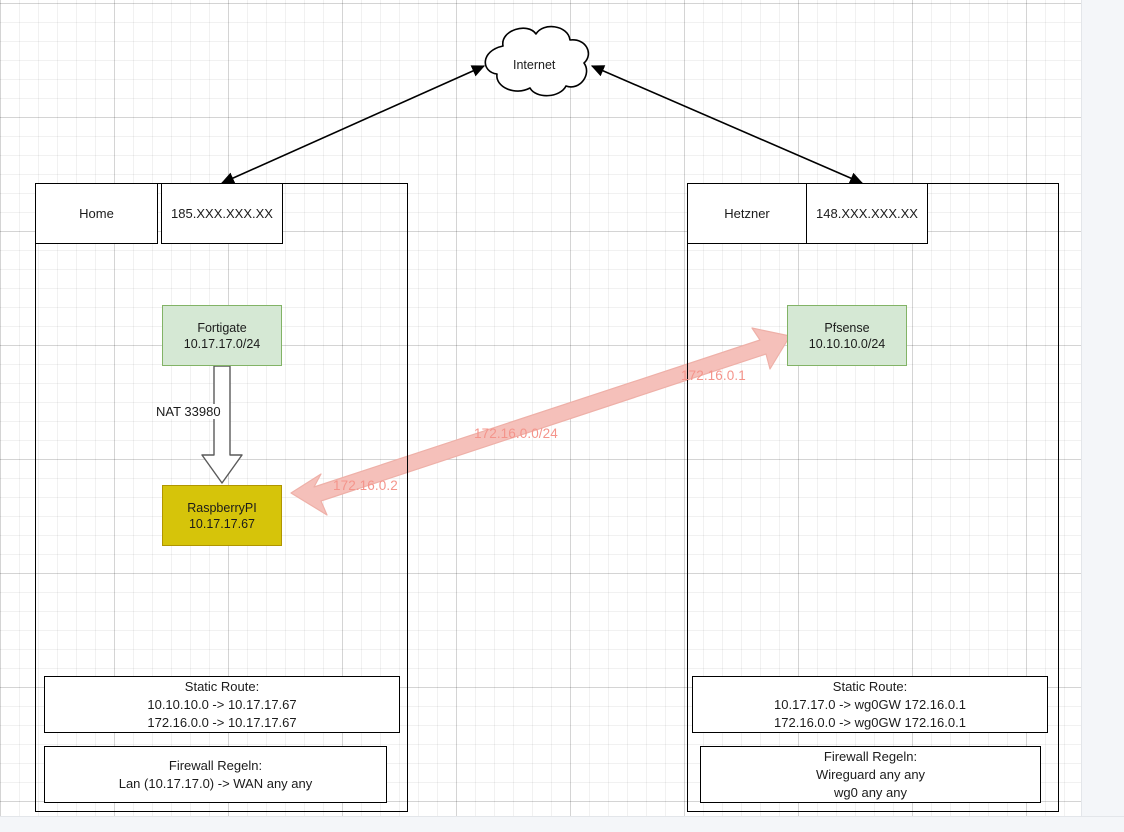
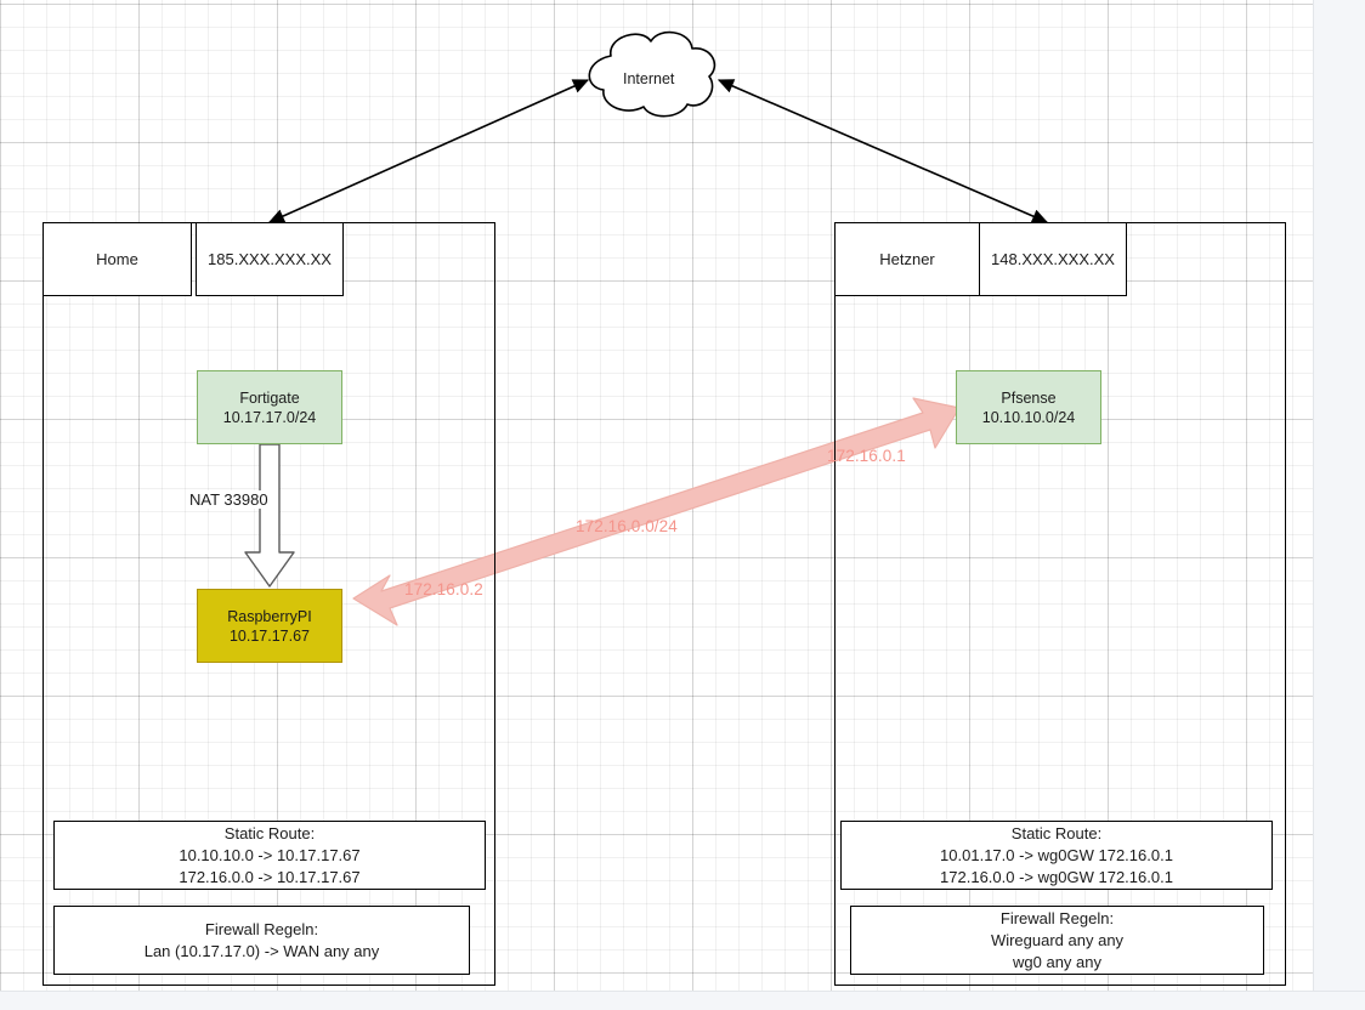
  Internet
  Home
  185.XXX.XXX.XX
  Fortigate
  10.17.17.0/24
  NAT 33980
  RaspberryPI
  10.17.17.67
  Static Route:
  10.10.10.0 -> 10.17.17.67
  172.16.0.0 -> 10.17.17.67
  Firewall Regeln:
  Lan (10.17.17.0) -> WAN any any
  Hetzner
  148.XXX.XXX.XX
  Pfsense
  10.10.10.0/24
  Static Route:
- 10.17.17.0 -> wg0GW 172.16.0.1
+ 10.01.17.0 -> wg0GW 172.16.0.1
  172.16.0.0 -> wg0GW 172.16.0.1
  Firewall Regeln:
  Wireguard any any
  wg0 any any
  172.16.0.2
  172.16.0.0/24
  172.16.0.1
